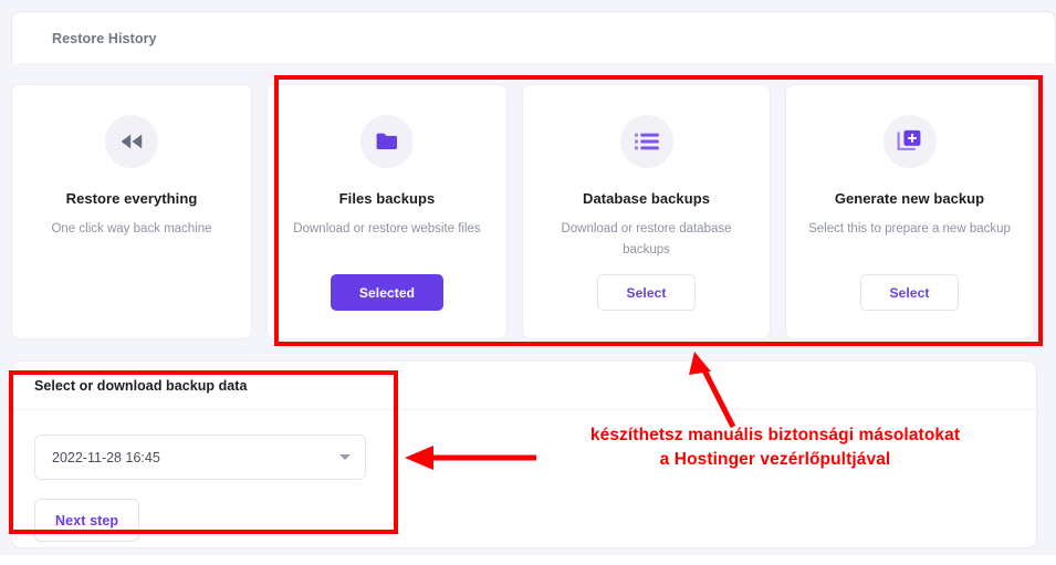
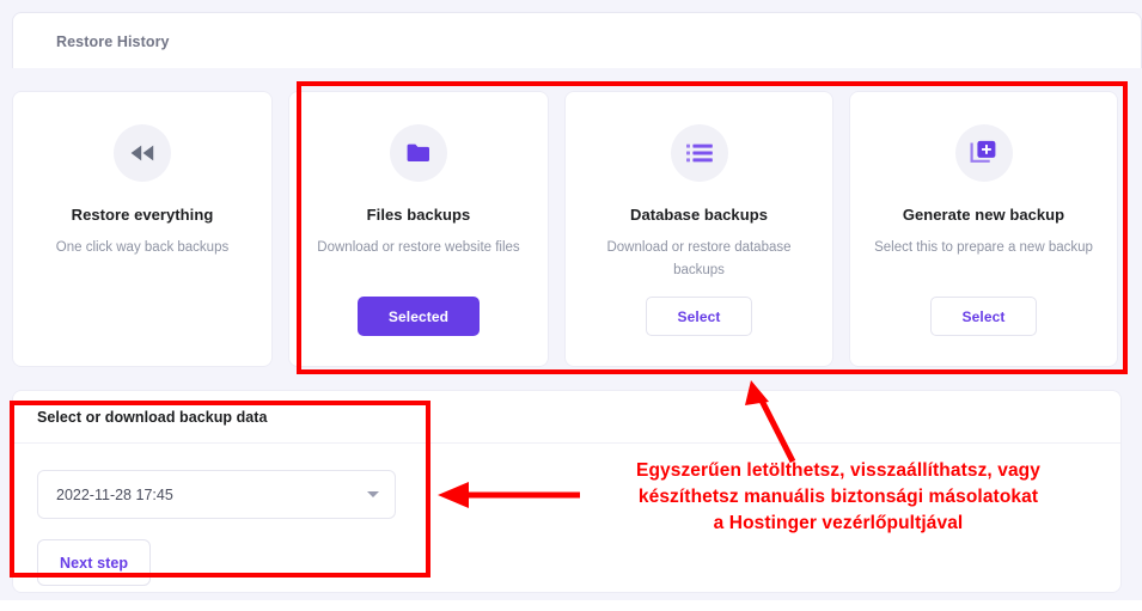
  Restore History
  Restore everything
- One click way back machine
+ One click way back backups
  Files backups
  Download or restore website files
  Selected
  Database backups
  Download or restore database backups
  Select
  Generate new backup
  Select this to prepare a new backup
  Select
  Select or download backup data
- 2022-11-28 16:45
+ 2022-11-28 17:45
  Next step
+ Egyszerűen letölthetsz, visszaállíthatsz, vagy
  készíthetsz manuális biztonsági másolatokat
  a Hostinger vezérlőpultjával
